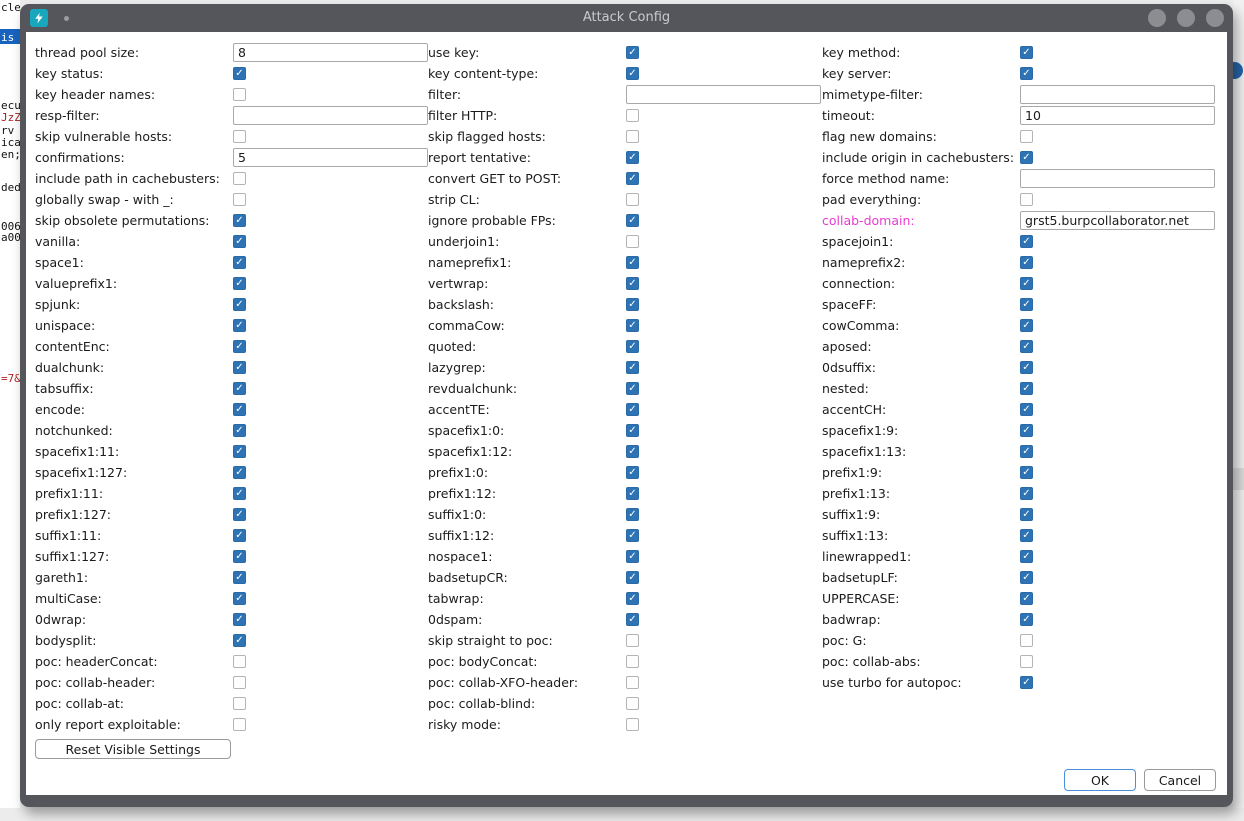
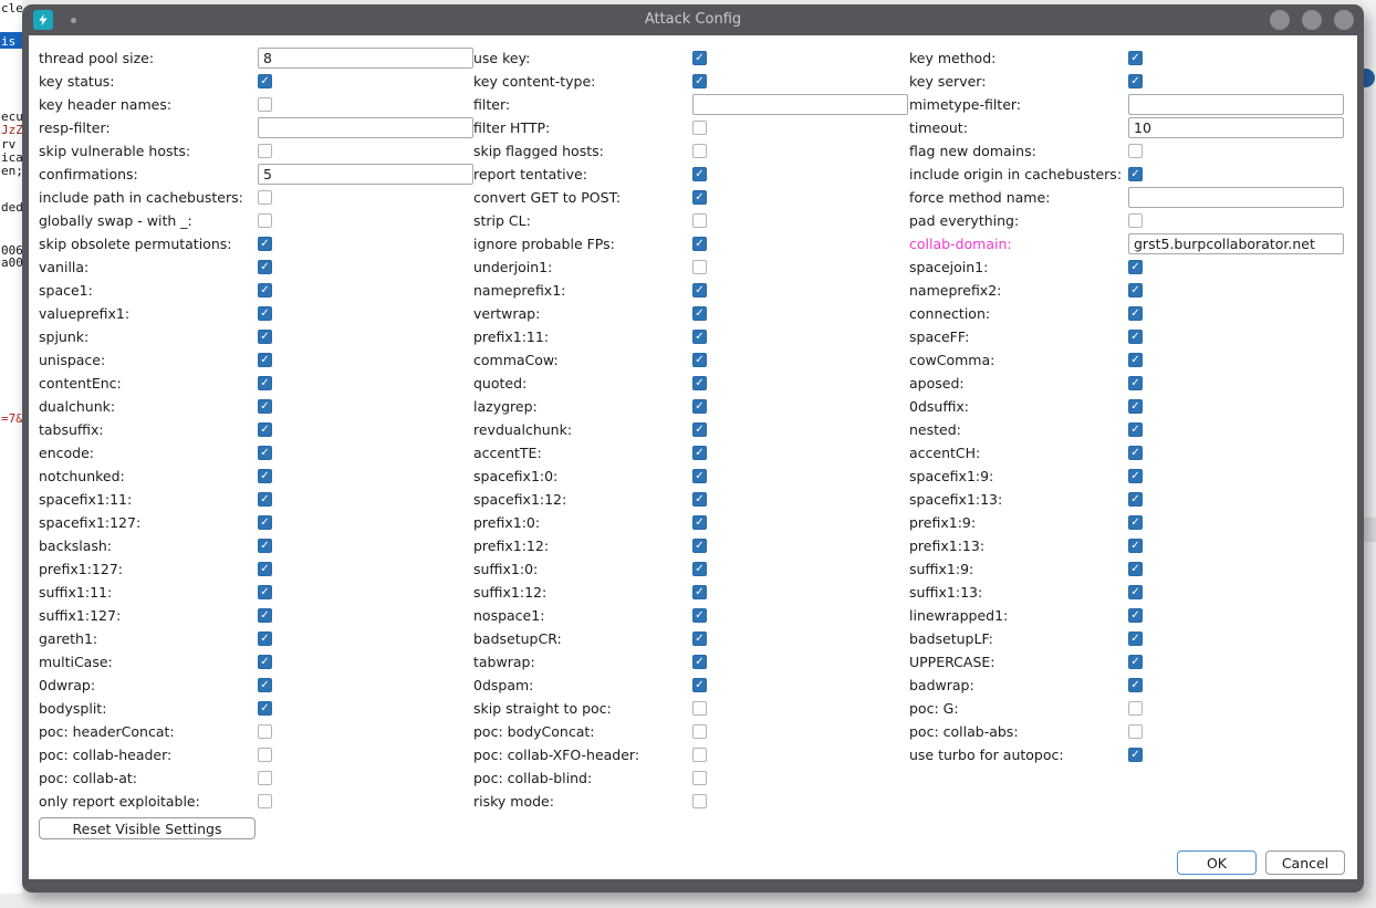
  cle
  ecu
  JzZ
  ica
  en;
  ded
  006
  a00
  =7&
  Attack Config
  thread pool size:
  8
  key status:
  ✓
  key header names:
  resp-filter:
  skip vulnerable hosts:
  confirmations:
  5
  include path in cachebusters:
  globally swap - with _:
  skip obsolete permutations:
  ✓
  vanilla:
  ✓
  space1:
  ✓
  valueprefix1:
  ✓
  spjunk:
  ✓
  unispace:
  ✓
  contentEnc:
  ✓
  dualchunk:
  ✓
  tabsuffix:
  ✓
  encode:
  ✓
  notchunked:
  ✓
  spacefix1:11:
  ✓
  spacefix1:127:
  ✓
- prefix1:11:
+ backslash:
  ✓
  prefix1:127:
  ✓
  suffix1:11:
  ✓
  suffix1:127:
  ✓
  gareth1:
  ✓
  multiCase:
  ✓
  0dwrap:
  ✓
  bodysplit:
  ✓
  poc: headerConcat:
  poc: collab-header:
  poc: collab-at:
  only report exploitable:
  Reset Visible Settings
  use key:
  ✓
  key content-type:
  ✓
  filter:
  filter HTTP:
  skip flagged hosts:
  report tentative:
  ✓
  convert GET to POST:
  ✓
  strip CL:
  ignore probable FPs:
  ✓
  underjoin1:
  nameprefix1:
  ✓
  vertwrap:
  ✓
- backslash:
+ prefix1:11:
  ✓
  commaCow:
  ✓
  quoted:
  ✓
  lazygrep:
  ✓
  revdualchunk:
  ✓
  accentTE:
  ✓
  spacefix1:0:
  ✓
  spacefix1:12:
  ✓
  prefix1:0:
  ✓
  prefix1:12:
  ✓
  suffix1:0:
  ✓
  suffix1:12:
  ✓
  nospace1:
  ✓
  badsetupCR:
  ✓
  tabwrap:
  ✓
  0dspam:
  ✓
  skip straight to poc:
  poc: bodyConcat:
  poc: collab-XFO-header:
  poc: collab-blind:
  risky mode:
  key method:
  ✓
  key server:
  ✓
  mimetype-filter:
  timeout:
  10
  flag new domains:
  include origin in cachebusters:
  ✓
  force method name:
  pad everything:
  collab-domain:
  grst5.burpcollaborator.net
  spacejoin1:
  ✓
  nameprefix2:
  ✓
  connection:
  ✓
  spaceFF:
  ✓
  cowComma:
  ✓
  aposed:
  ✓
  0dsuffix:
  ✓
  nested:
  ✓
  accentCH:
  ✓
  spacefix1:9:
  ✓
  spacefix1:13:
  ✓
  prefix1:9:
  ✓
  prefix1:13:
  ✓
  suffix1:9:
  ✓
  suffix1:13:
  ✓
  linewrapped1:
  ✓
  badsetupLF:
  ✓
  UPPERCASE:
  ✓
  badwrap:
  ✓
  poc: G:
  poc: collab-abs:
  use turbo for autopoc:
  ✓
  OK
  Cancel
